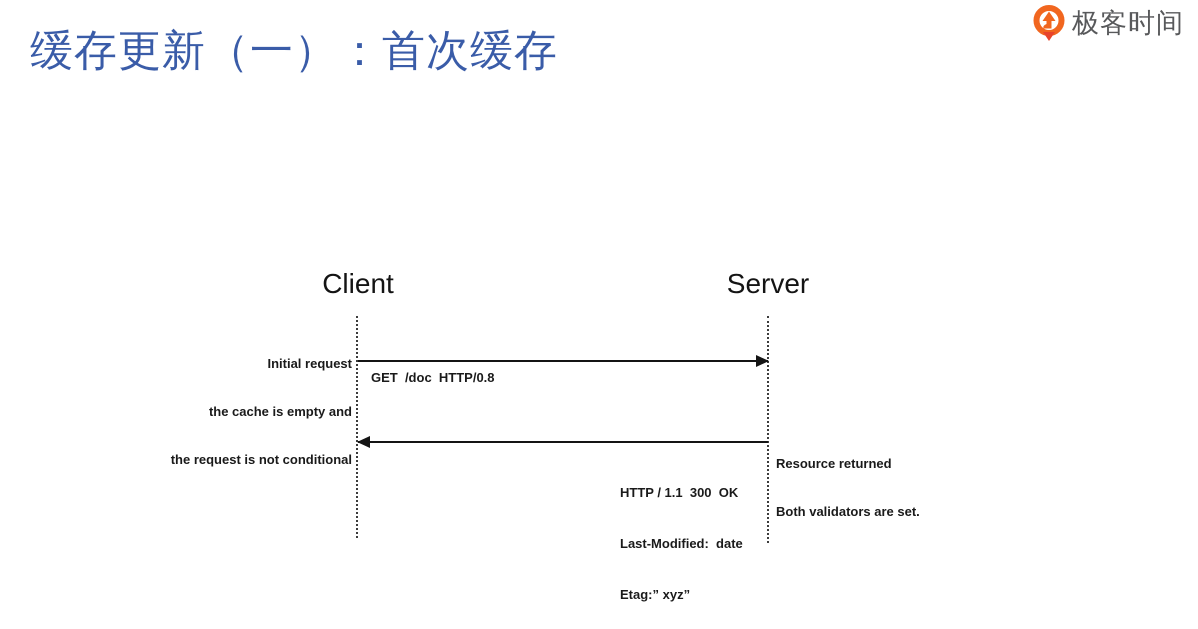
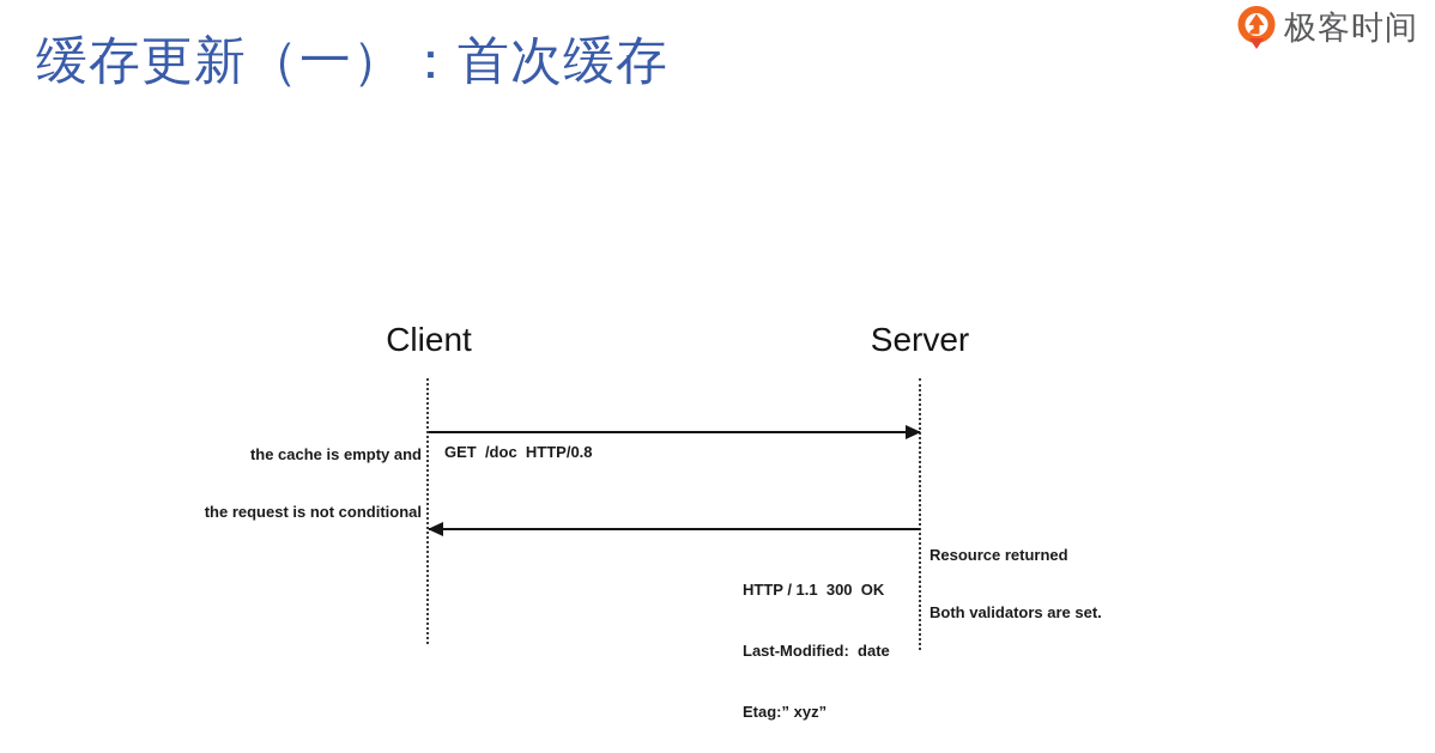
  缓存更新（一）：首次缓存
  极客时间
  Client
  Server
- Initial request
  the cache is empty and
  the request is not conditional
  GET /doc HTTP/0.8
  HTTP / 1.1 300 OK
  Last-Modified: date
  Etag:” xyz”
  Resource returned
  Both validators are set.
